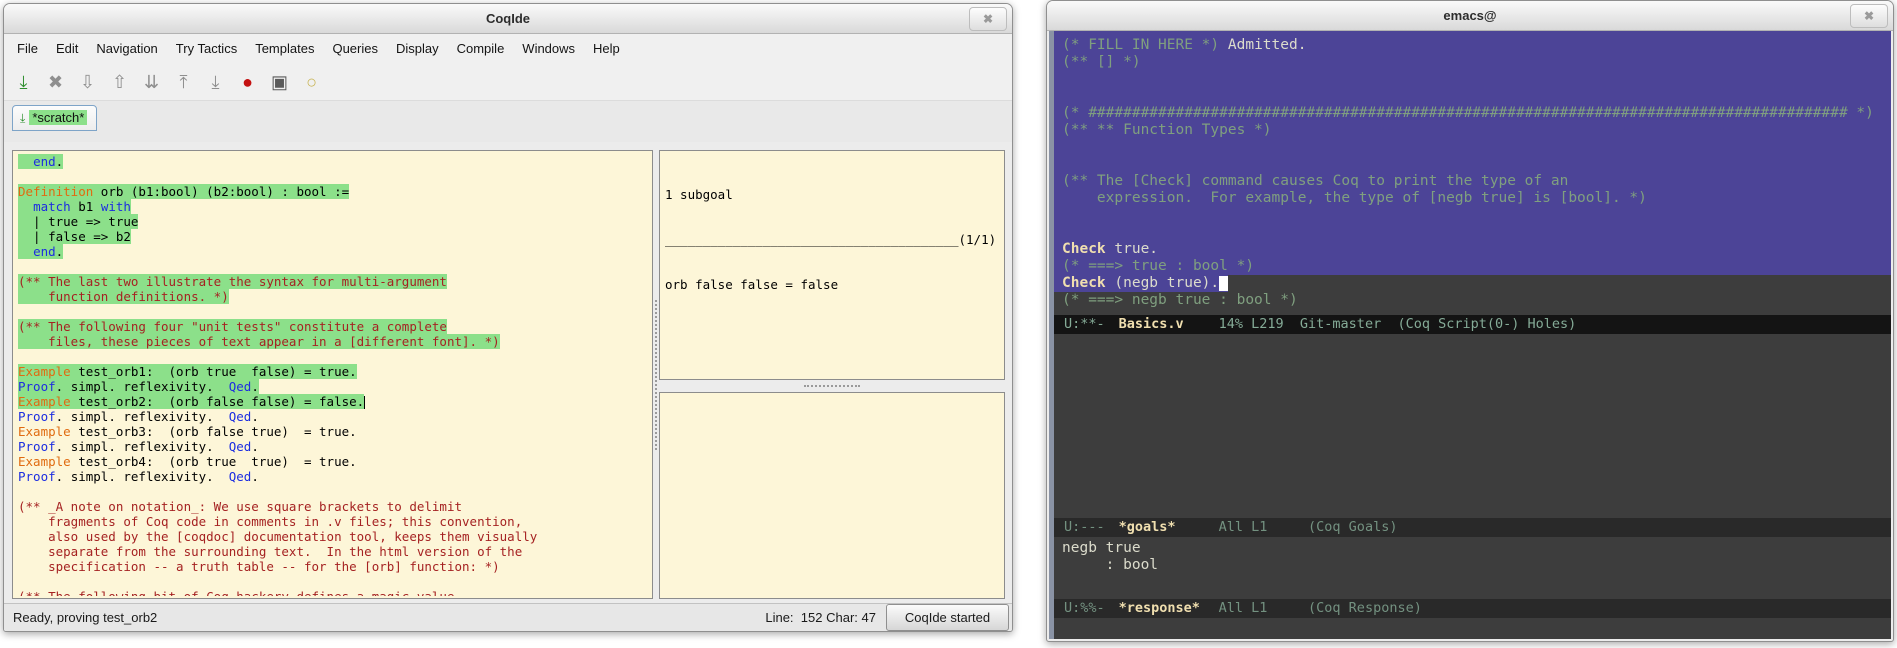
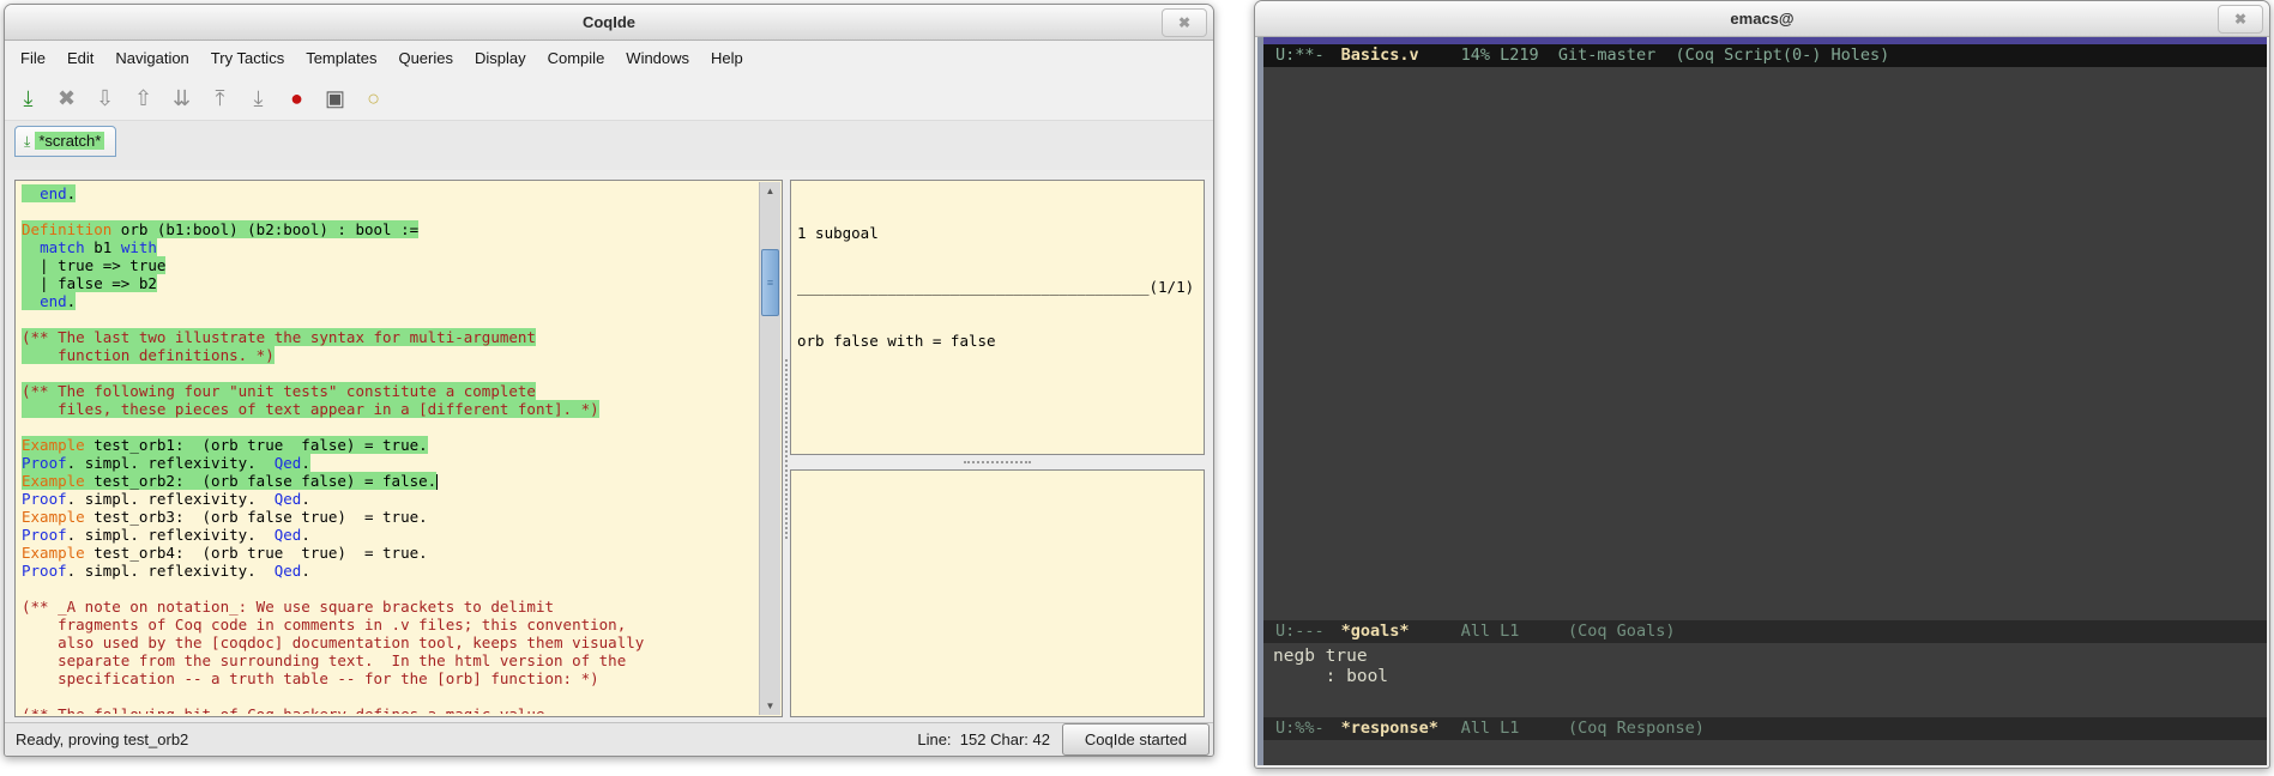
  CoqIde
  ✖
  File
  Edit
  Navigation
  Try Tactics
  Templates
  Queries
  Display
  Compile
  Windows
  Help
  ⤓
  ✖
  ⇩
  ⇧
  ⇊
  ⤒
  ⤓
  ●
  ▣
  ○
  ⤓
  *scratch*
  end.
  Definition orb (b1:bool) (b2:bool) : bool :=
  match b1 with
  | true => true
  | false => b2
  end.
  (** The last two illustrate the syntax for multi-argument
  function definitions. *)
  (** The following four "unit tests" constitute a complete
  files, these pieces of text appear in a [different font]. *)
  Example test_orb1: (orb true false) = true.
  Proof. simpl. reflexivity. Qed.
  Example test_orb2: (orb false false) = false.
  Proof. simpl. reflexivity. Qed.
  Example test_orb3: (orb false true) = true.
  Proof. simpl. reflexivity. Qed.
  Example test_orb4: (orb true true) = true.
  Proof. simpl. reflexivity. Qed.
  (** _A note on notation_: We use square brackets to delimit
  fragments of Coq code in comments in .v files; this convention,
  also used by the [coqdoc] documentation tool, keeps them visually
  separate from the surrounding text. In the html version of the
  specification -- a truth table -- for the [orb] function: *)
+ ▲
+ ≡
+ ▼
  1 subgoal
  _______________________________________(1/1)
- orb false false = false
+ orb false with = false
  Ready, proving test_orb2
- Line: 152 Char: 47
+ Line: 152 Char: 42
  CoqIde started
  emacs@
  ✖
- (* FILL IN HERE *) Admitted.
- (** [] *)
- (* ####################################################################################### *)
- (** ** Function Types *)
- (** The [Check] command causes Coq to print the type of an
- expression. For example, the type of [negb true] is [bool]. *)
- Check true.
- (* ===> true : bool *)
- Check (negb true).
- (* ===> negb true : bool *)
  U:**-
  Basics.v
  14% L219 Git-master (Coq Script(0-) Holes)
  U:---
  *goals*
  All L1 (Coq Goals)
  negb true
  : bool
  U:%%-
  *response*
  All L1 (Coq Response)
